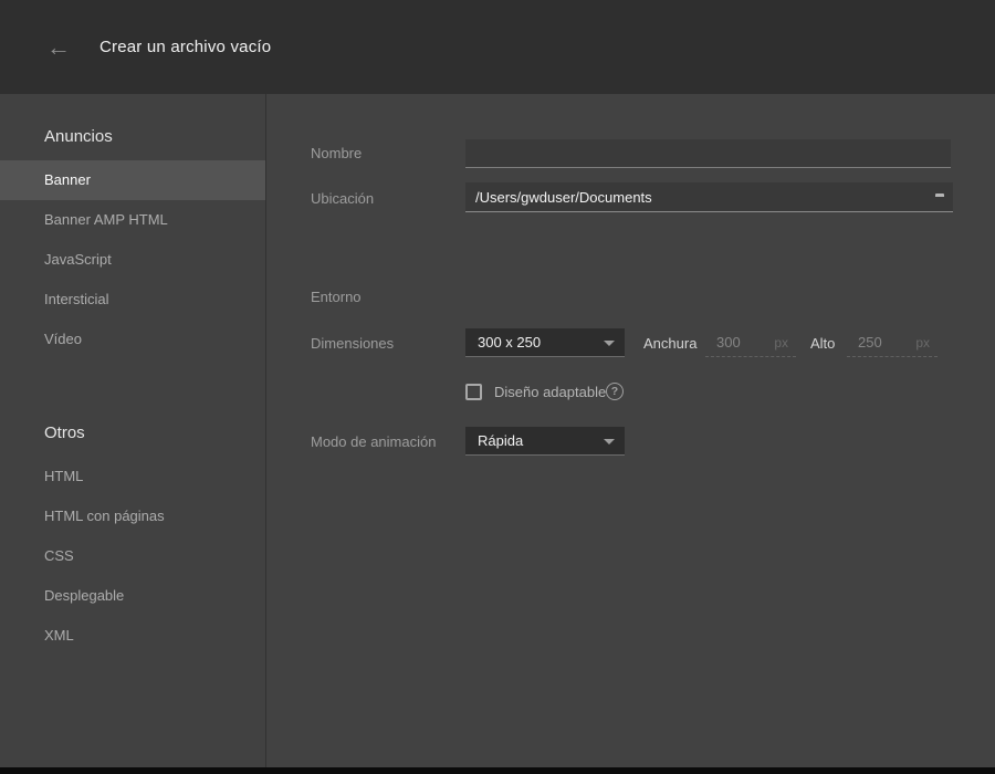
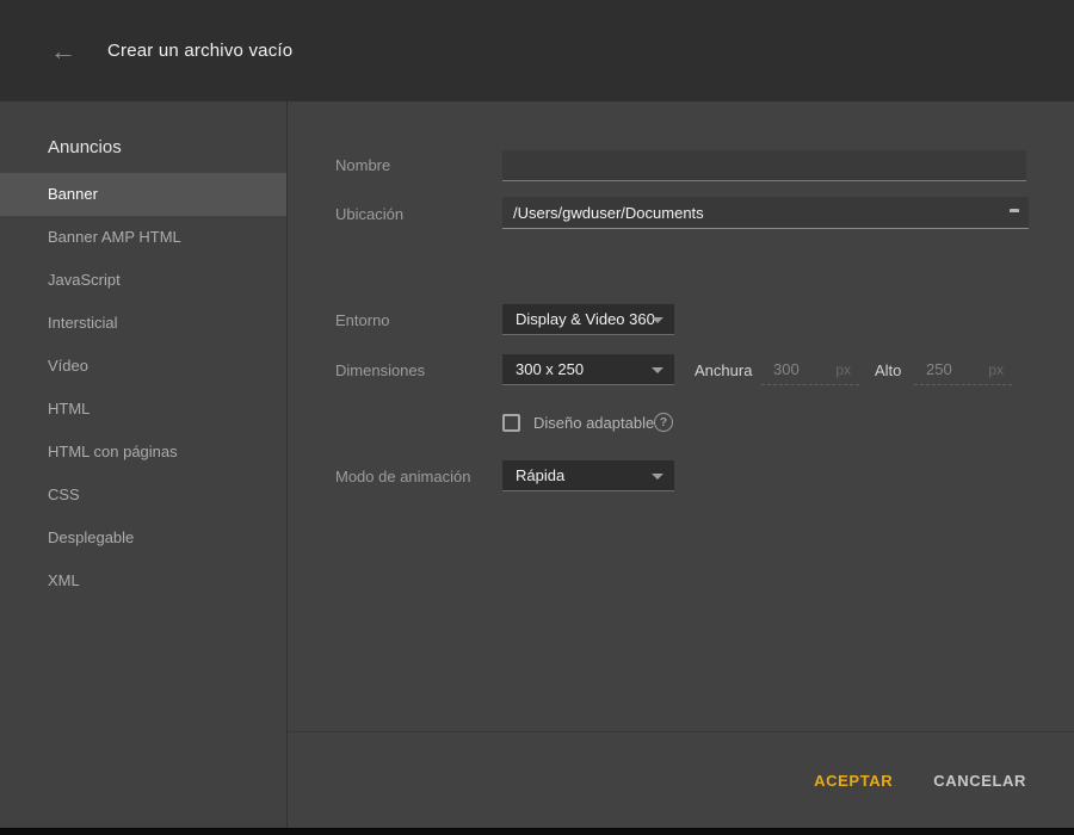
  ←
  Crear un archivo vacío
  Anuncios
  Banner
  Banner AMP HTML
  JavaScript
  Intersticial
  Vídeo
- Otros
  HTML
  HTML con páginas
  CSS
  Desplegable
  XML
  Nombre
  Ubicación
  /Users/gwduser/Documents
  Entorno
+ Display & Video 360
  Dimensiones
  300 x 250
  Anchura
  300
  px
  Alto
  250
  px
  Diseño adaptable
  ?
  Modo de animación
  Rápida
+ ACEPTAR
+ CANCELAR
